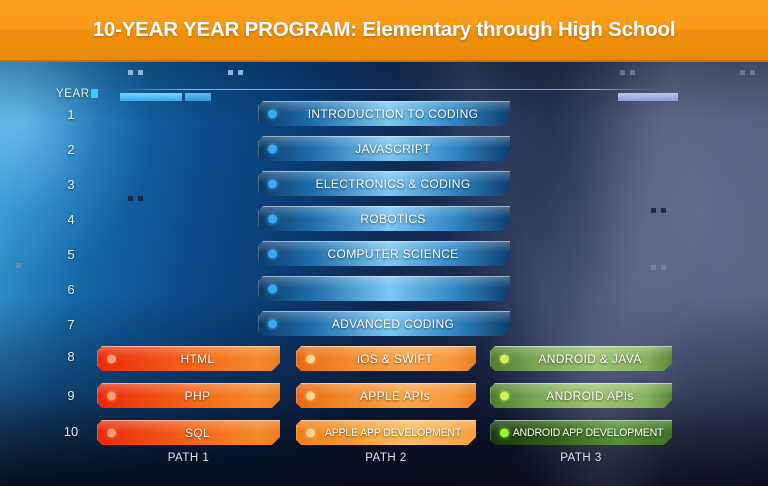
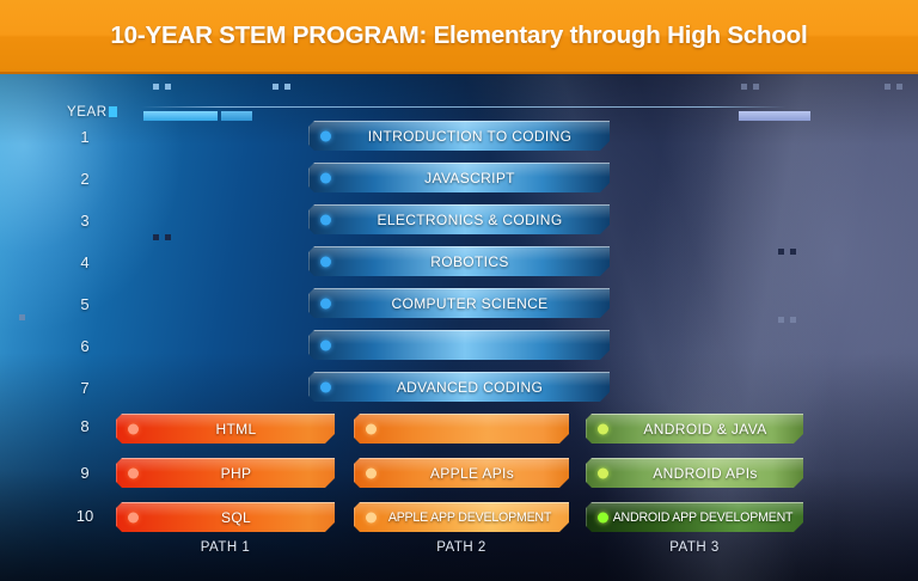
- 10-YEAR YEAR PROGRAM: Elementary through High School
+ 10-YEAR STEM PROGRAM: Elementary through High School
  YEAR
  1
  2
  3
  4
  5
  6
  7
  8
  9
  10
  INTRODUCTION TO CODING
  JAVASCRIPT
  ELECTRONICS & CODING
  ROBOTICS
  COMPUTER SCIENCE
  ADVANCED CODING
  HTML
- iOS & SWIFT
  ANDROID & JAVA
  PHP
  APPLE APIs
  ANDROID APIs
  SQL
  APPLE APP DEVELOPMENT
  ANDROID APP DEVELOPMENT
  PATH 1
  PATH 2
  PATH 3
